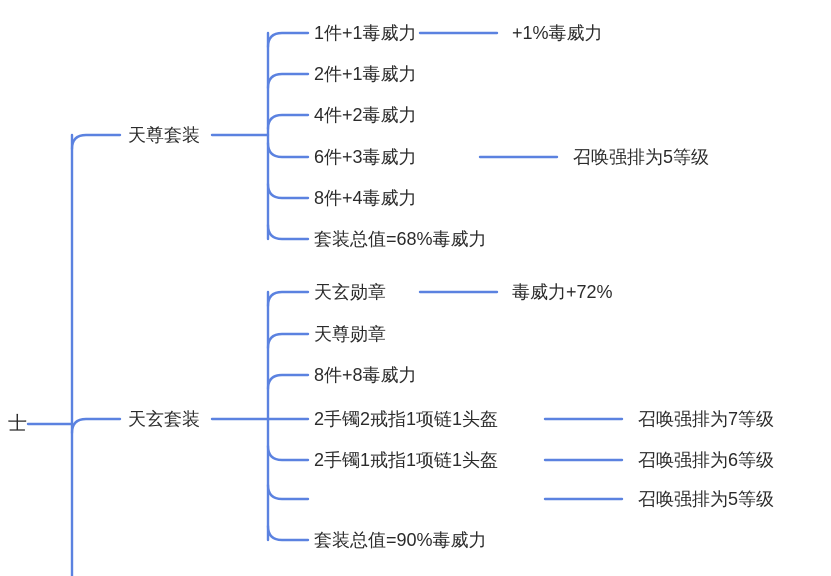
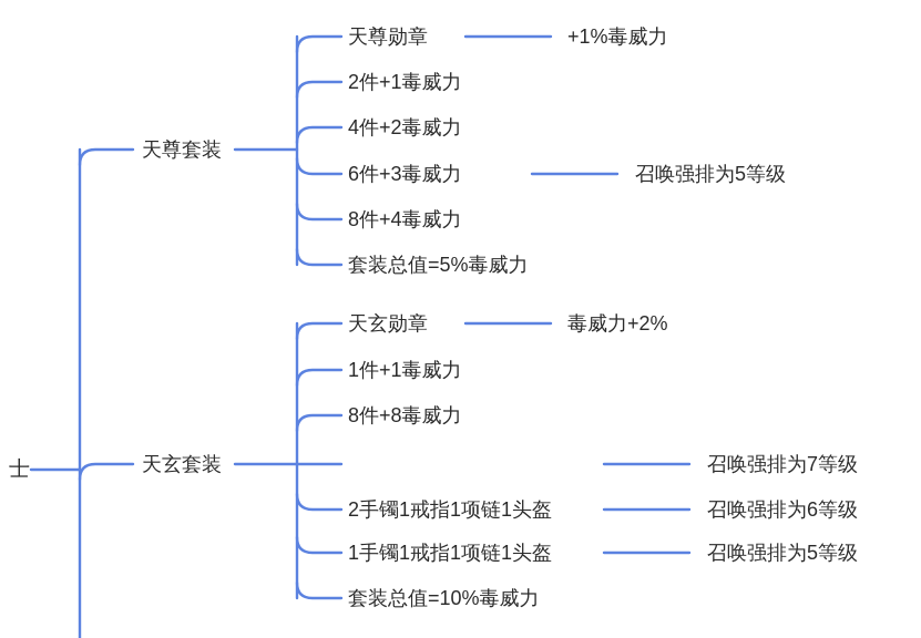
  士
  天尊套装
- 1件+1毒威力
+ 天尊勋章
  +1%毒威力
  2件+1毒威力
  4件+2毒威力
  6件+3毒威力
  召唤强排为5等级
  8件+4毒威力
- 套装总值=68%毒威力
+ 套装总值=5%毒威力
  天玄套装
  天玄勋章
- 毒威力+72%
+ 毒威力+2%
- 天尊勋章
+ 1件+1毒威力
  8件+8毒威力
- 2手镯2戒指1项链1头盔
  召唤强排为7等级
  2手镯1戒指1项链1头盔
  召唤强排为6等级
+ 1手镯1戒指1项链1头盔
  召唤强排为5等级
- 套装总值=90%毒威力
+ 套装总值=10%毒威力
